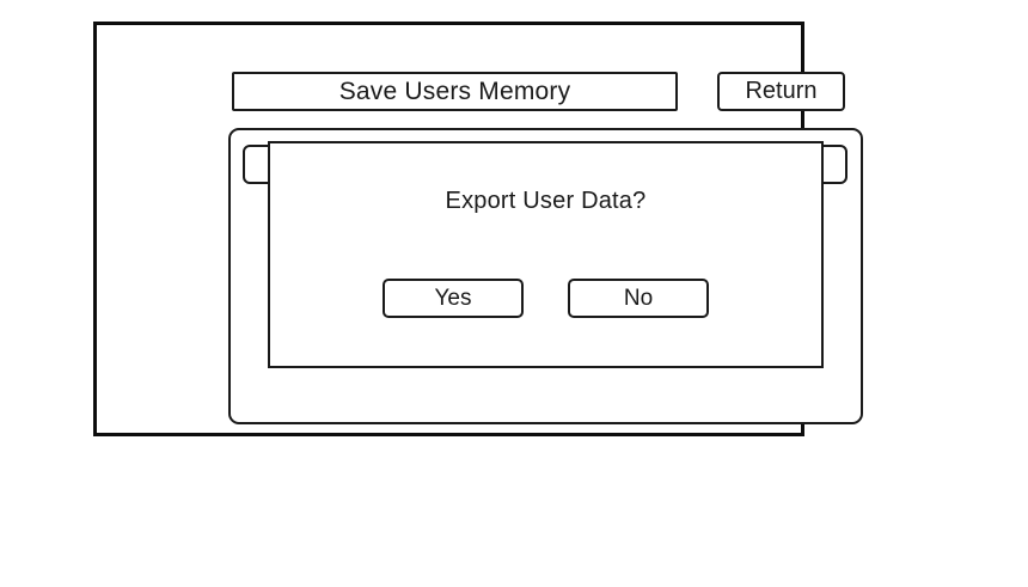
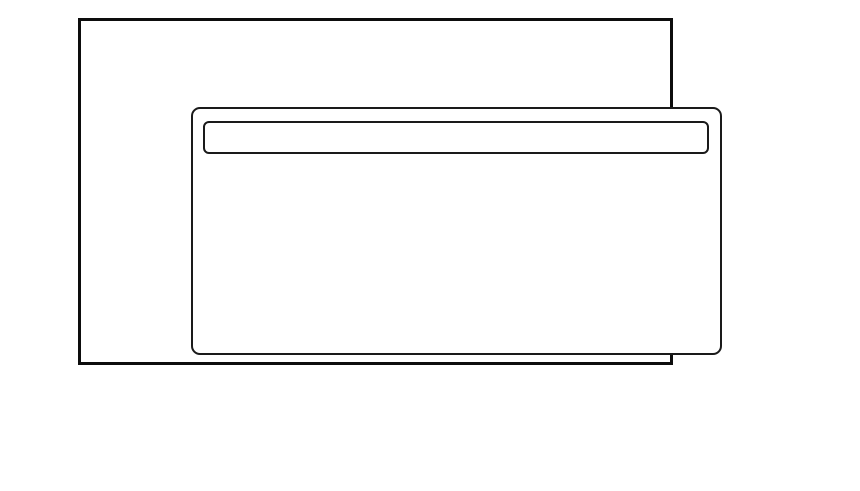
- Save Users Memory
- Return
- Export User Data?
- Yes
- No
